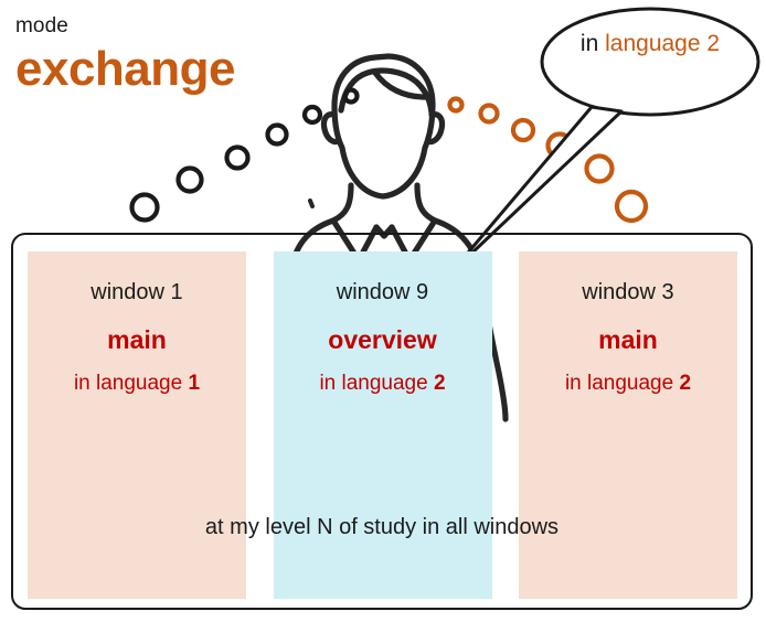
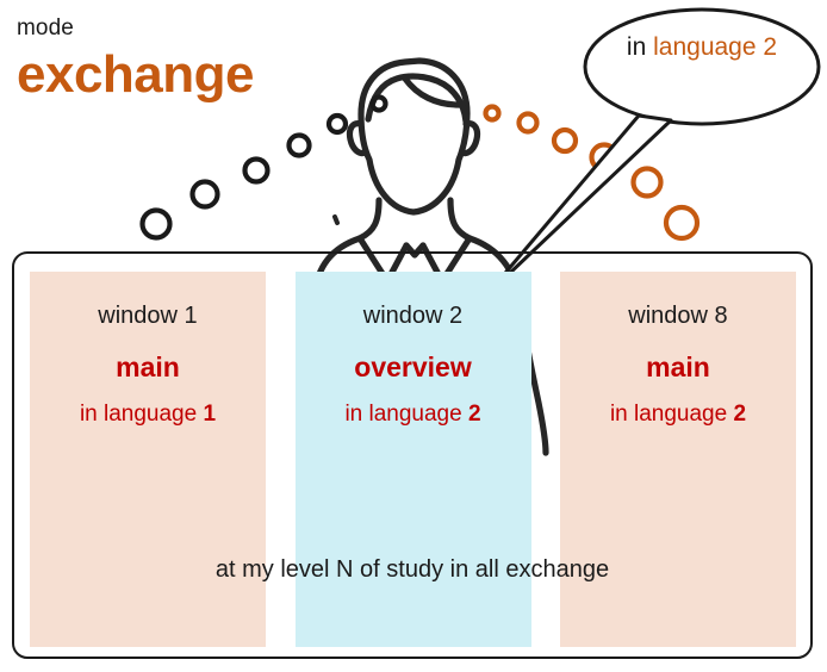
  mode
  exchange
  in language 2
  window 1
  main
  in language 1
- window 9
+ window 2
  overview
  in language 2
- window 3
+ window 8
  main
  in language 2
- at my level N of study in all windows
+ at my level N of study in all exchange
